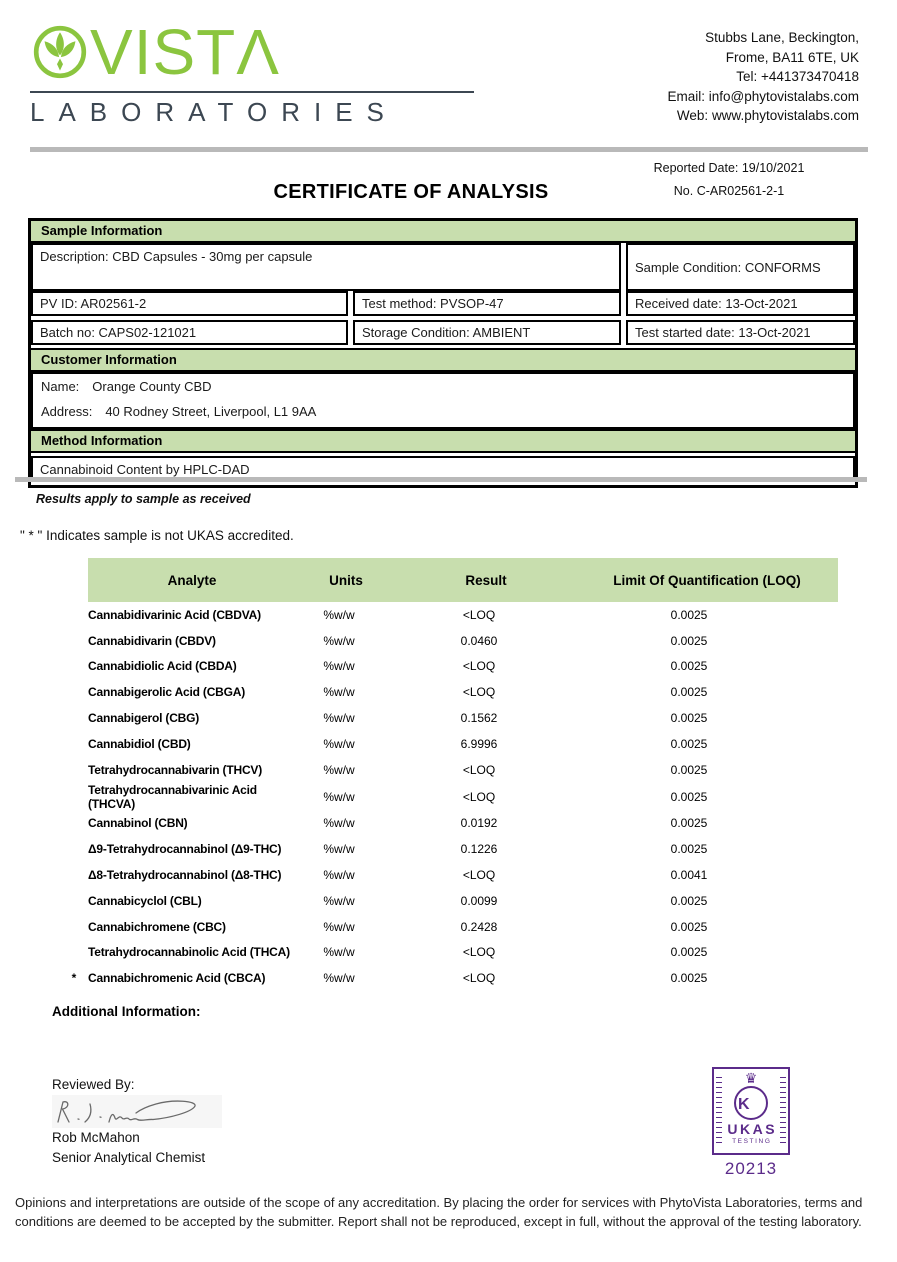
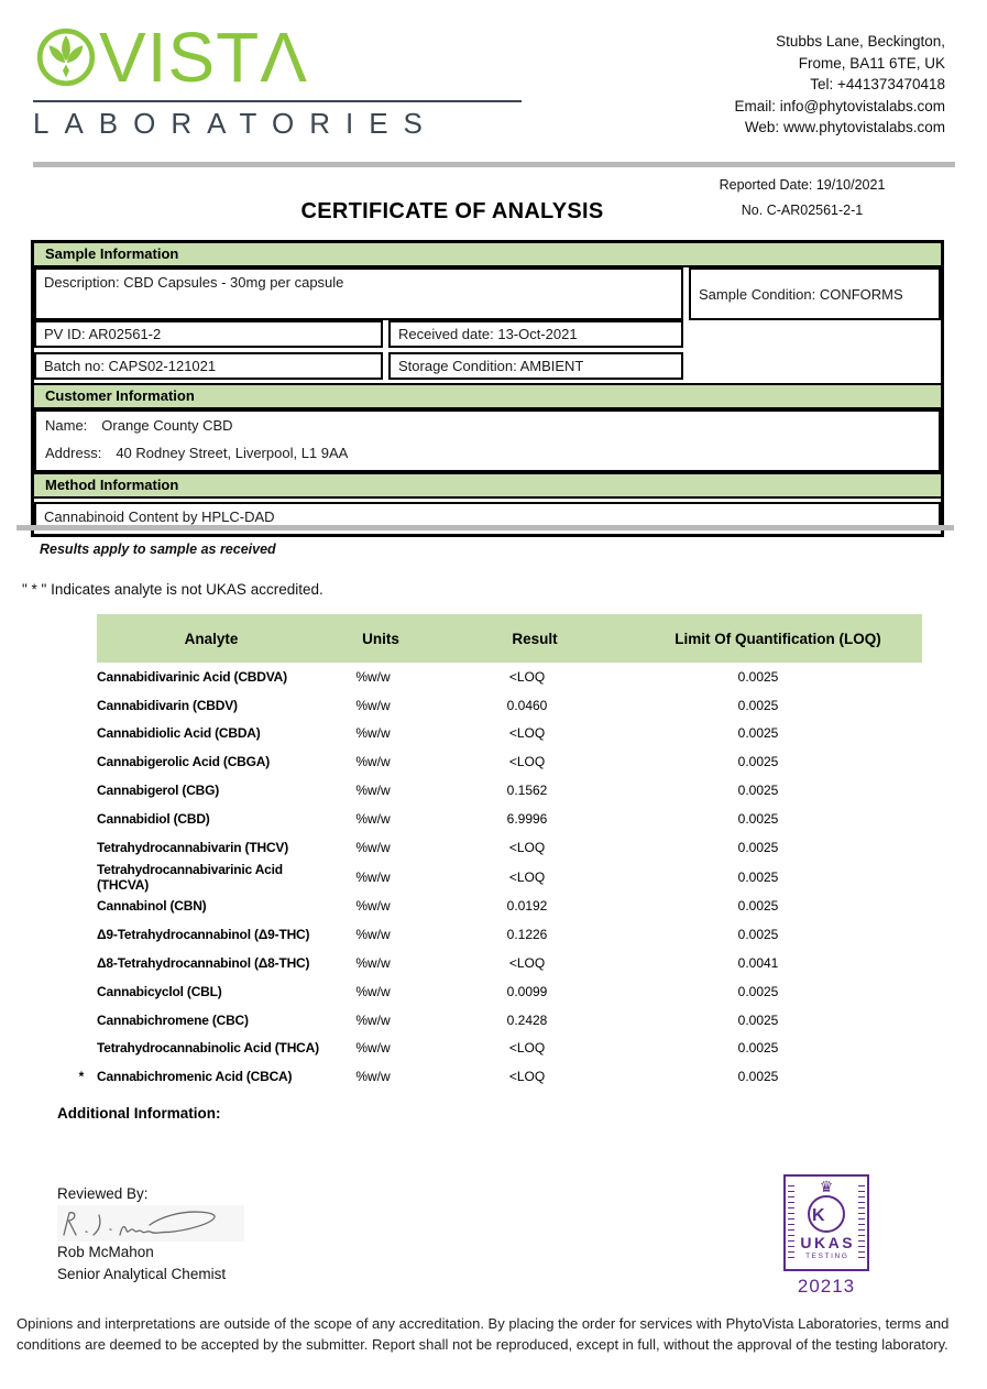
  VIST
  Λ
  LABORATORIES
  Stubbs Lane, Beckington,
  Frome, BA11 6TE, UK
  Tel: +441373470418
  Email: info@phytovistalabs.com
  Web: www.phytovistalabs.com
  Reported Date: 19/10/2021
  No. C-AR02561-2-1
  CERTIFICATE OF ANALYSIS
  Sample Information
  Description: CBD Capsules - 30mg per capsule
  Sample Condition: CONFORMS
  PV ID: AR02561-2
- Test method: PVSOP-47
  Received date: 13-Oct-2021
  Batch no: CAPS02-121021
  Storage Condition: AMBIENT
- Test started date: 13-Oct-2021
  Customer Information
  Name: Orange County CBD
  Address: 40 Rodney Street, Liverpool, L1 9AA
  Method Information
  Cannabinoid Content by HPLC-DAD
  Results apply to sample as received
- " * " Indicates sample is not UKAS accredited.
+ " * " Indicates analyte is not UKAS accredited.
  	Analyte	Units	Result	Limit Of Quantification (LOQ)
  	Cannabidivarinic Acid (CBDVA)	%w/w	<LOQ	0.0025
  	Cannabidivarin (CBDV)	%w/w	0.0460	0.0025
  	Cannabidiolic Acid (CBDA)	%w/w	<LOQ	0.0025
  	Cannabigerolic Acid (CBGA)	%w/w	<LOQ	0.0025
  	Cannabigerol (CBG)	%w/w	0.1562	0.0025
  	Cannabidiol (CBD)	%w/w	6.9996	0.0025
  	Tetrahydrocannabivarin (THCV)	%w/w	<LOQ	0.0025
  	Tetrahydrocannabivarinic Acid (THCVA)	%w/w	<LOQ	0.0025
  	Cannabinol (CBN)	%w/w	0.0192	0.0025
  	Δ9-Tetrahydrocannabinol (Δ9-THC)	%w/w	0.1226	0.0025
  	Δ8-Tetrahydrocannabinol (Δ8-THC)	%w/w	<LOQ	0.0041
  	Cannabicyclol (CBL)	%w/w	0.0099	0.0025
  	Cannabichromene (CBC)	%w/w	0.2428	0.0025
  	Tetrahydrocannabinolic Acid (THCA)	%w/w	<LOQ	0.0025
  *	Cannabichromenic Acid (CBCA)	%w/w	<LOQ	0.0025
  Additional Information:
  Reviewed By:
  Rob McMahon
  Senior Analytical Chemist
  ♛
  K
  UKAS
  20213
  Opinions and interpretations are outside of the scope of any accreditation. By placing the order for services with PhytoVista Laboratories, terms and conditions are deemed to be accepted by the submitter. Report shall not be reproduced, except in full, without the approval of the testing laboratory.
